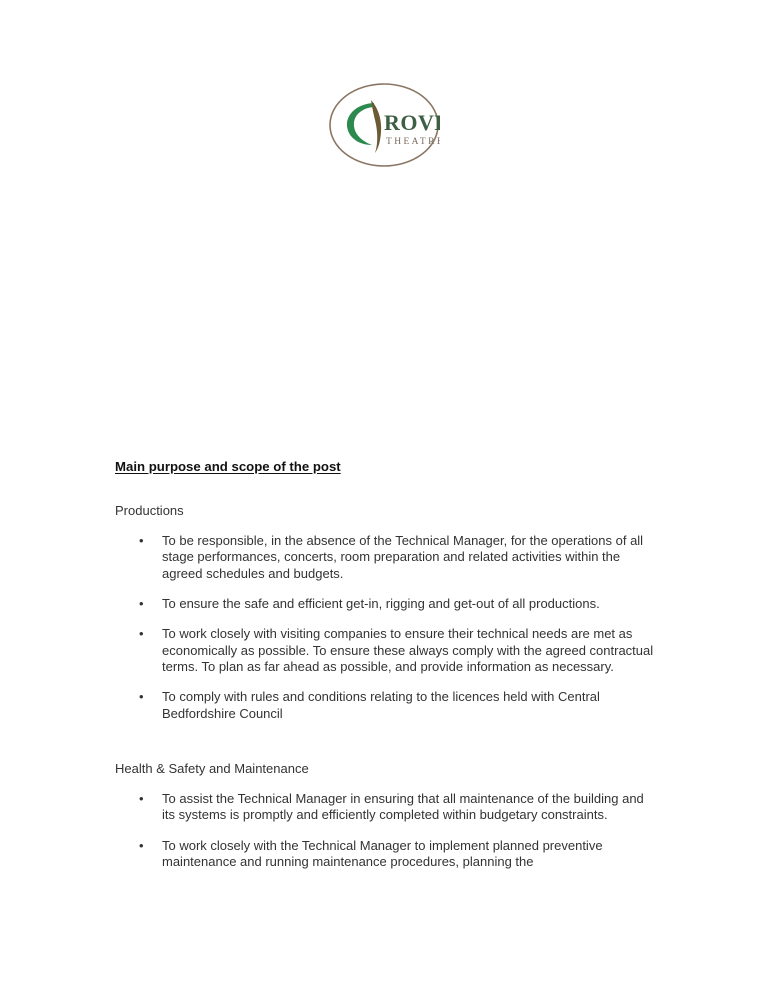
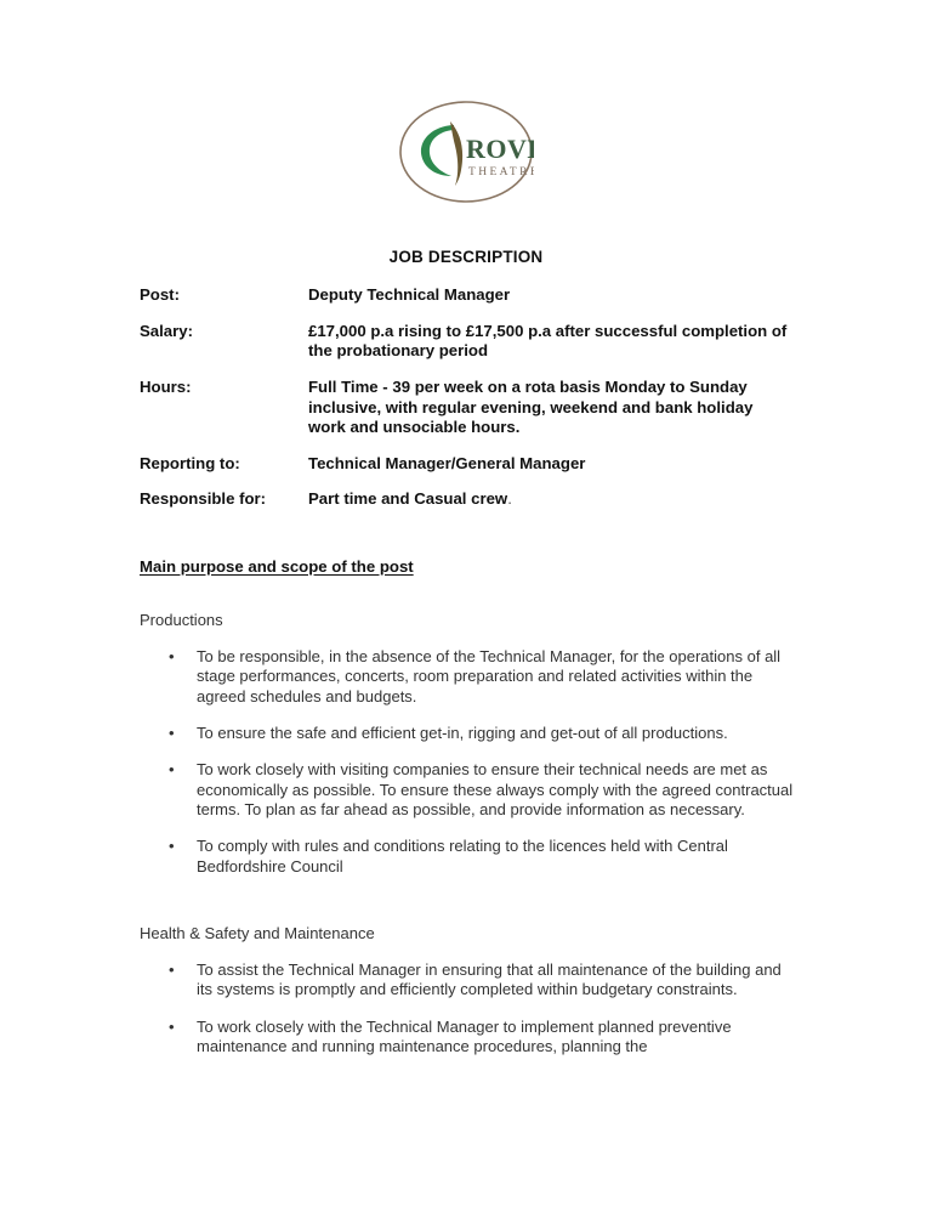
  ROV
  THEATR
+ JOB DESCRIPTION
+ Post:
+ Deputy Technical Manager
+ Salary:
+ £17,000 p.a rising to £17,500 p.a after successful completion of the probationary period
+ Hours:
+ Full Time - 39 per week on a rota basis Monday to Sunday inclusive, with regular evening, weekend and bank holiday work and unsociable hours.
+ Reporting to:
+ Technical Manager/General Manager
+ Responsible for:
+ Part time and Casual crew.
  Main purpose and scope of the post
  Productions
  •
  To be responsible, in the absence of the Technical Manager, for the operations of all stage performances, concerts, room preparation and related activities within the agreed schedules and budgets.
  •
  To ensure the safe and efficient get-in, rigging and get-out of all productions.
  •
  To work closely with visiting companies to ensure their technical needs are met as economically as possible. To ensure these always comply with the agreed contractual terms. To plan as far ahead as possible, and provide information as necessary.
  •
  To comply with rules and conditions relating to the licences held with Central Bedfordshire Council
  Health & Safety and Maintenance
  •
  To assist the Technical Manager in ensuring that all maintenance of the building and its systems is promptly and efficiently completed within budgetary constraints.
  •
  To work closely with the Technical Manager to implement planned preventive maintenance and running maintenance procedures, planning the
